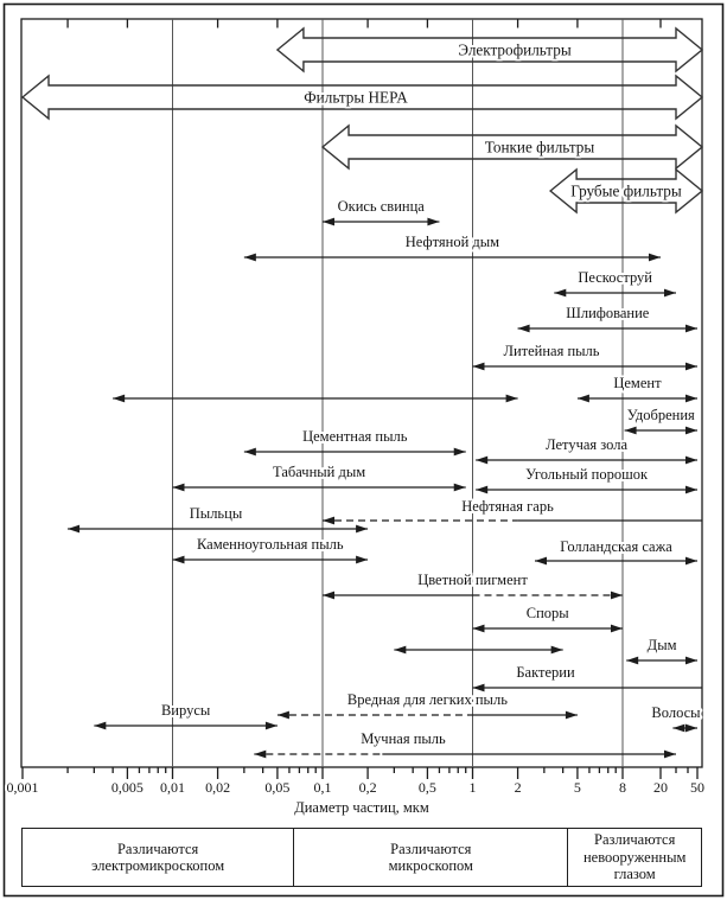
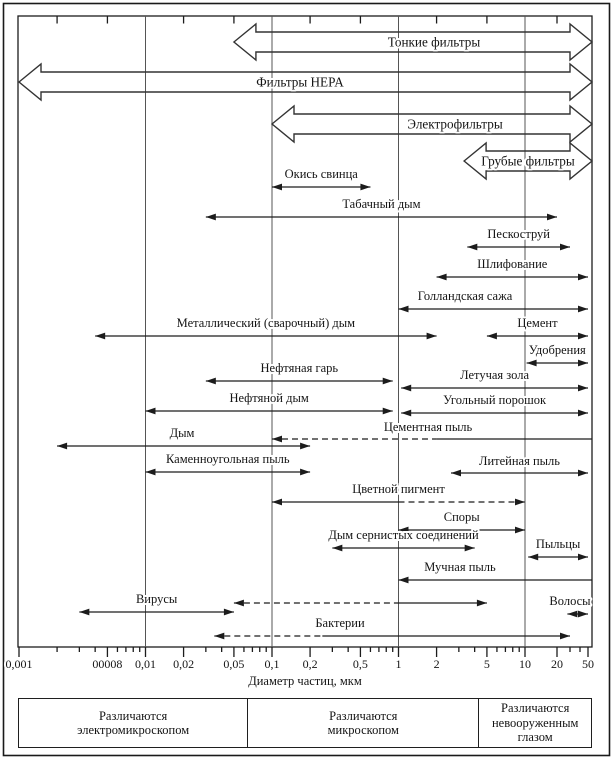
  0,001
- 0,005
+ 00008
  0,01
  0,02
  0,05
  0,1
  0,2
  0,5
  1
  2
  5
- 8
+ 10
  20
  50
  Диаметр частиц, мкм
- Электрофильтры
+ Тонкие фильтры
  Фильтры HEPA
- Тонкие фильтры
+ Электрофильтры
  Грубые фильтры
  Окись свинца
- Нефтяной дым
+ Табачный дым
  Пескоструй
  Шлифование
- Литейная пыль
+ Голландская сажа
+ Металлический (сварочный) дым
  Цемент
  Удобрения
- Цементная пыль
+ Нефтяная гарь
  Летучая зола
- Табачный дым
+ Нефтяной дым
  Угольный порошок
- Нефтяная гарь
+ Цементная пыль
- Пыльцы
+ Дым
  Каменноугольная пыль
- Голландская сажа
+ Литейная пыль
  Цветной пигмент
  Споры
+ Дым сернистых соединений
- Дым
+ Пыльцы
- Бактерии
+ Мучная пыль
- Вредная для легких пыль
  Вирусы
  Волосы
- Мучная пыль
+ Бактерии
  Различаются
  электромикроскопом
  Различаются
  микроскопом
  Различаются
  невооруженным
  глазом
